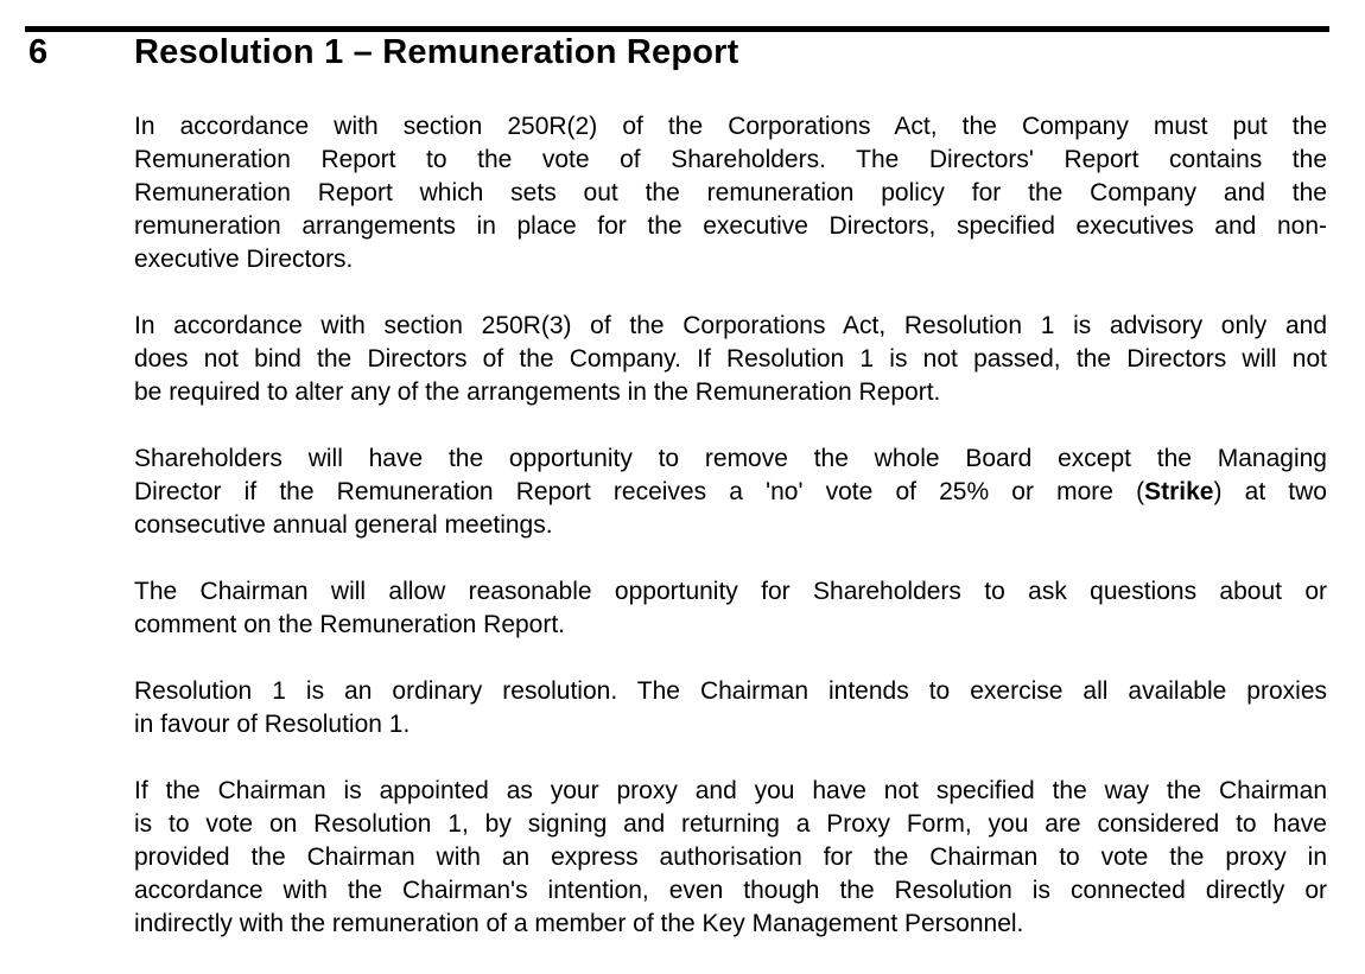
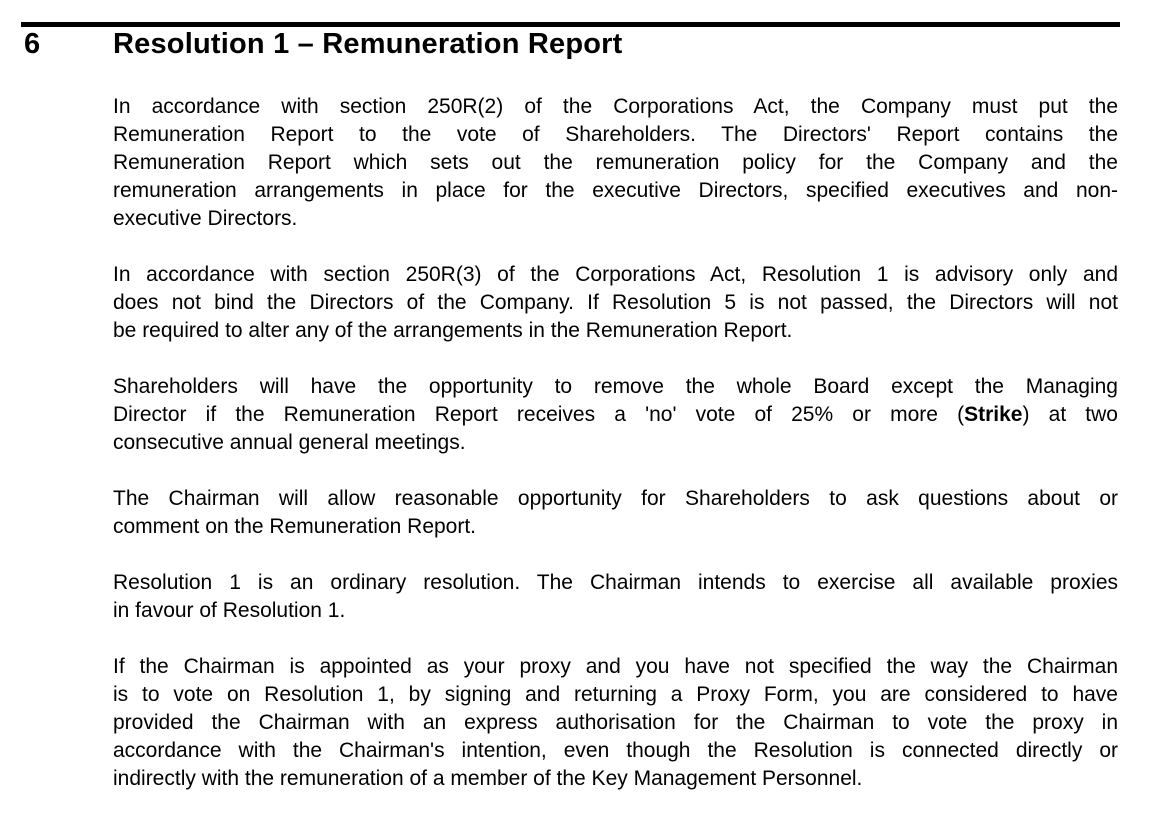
  6
  Resolution 1 – Remuneration Report
  In accordance with section 250R(2) of the Corporations Act, the Company must put the
  Remuneration Report to the vote of Shareholders. The Directors' Report contains the
  Remuneration Report which sets out the remuneration policy for the Company and the
  remuneration arrangements in place for the executive Directors, specified executives and non-
  executive Directors.
  In accordance with section 250R(3) of the Corporations Act, Resolution 1 is advisory only and
- does not bind the Directors of the Company. If Resolution 1 is not passed, the Directors will not
+ does not bind the Directors of the Company. If Resolution 5 is not passed, the Directors will not
  be required to alter any of the arrangements in the Remuneration Report.
  Shareholders will have the opportunity to remove the whole Board except the Managing
  Director if the Remuneration Report receives a 'no' vote of 25% or more (Strike) at two
  consecutive annual general meetings.
  The Chairman will allow reasonable opportunity for Shareholders to ask questions about or
  comment on the Remuneration Report.
  Resolution 1 is an ordinary resolution. The Chairman intends to exercise all available proxies
  in favour of Resolution 1.
  If the Chairman is appointed as your proxy and you have not specified the way the Chairman
  is to vote on Resolution 1, by signing and returning a Proxy Form, you are considered to have
  provided the Chairman with an express authorisation for the Chairman to vote the proxy in
  accordance with the Chairman's intention, even though the Resolution is connected directly or
  indirectly with the remuneration of a member of the Key Management Personnel.
